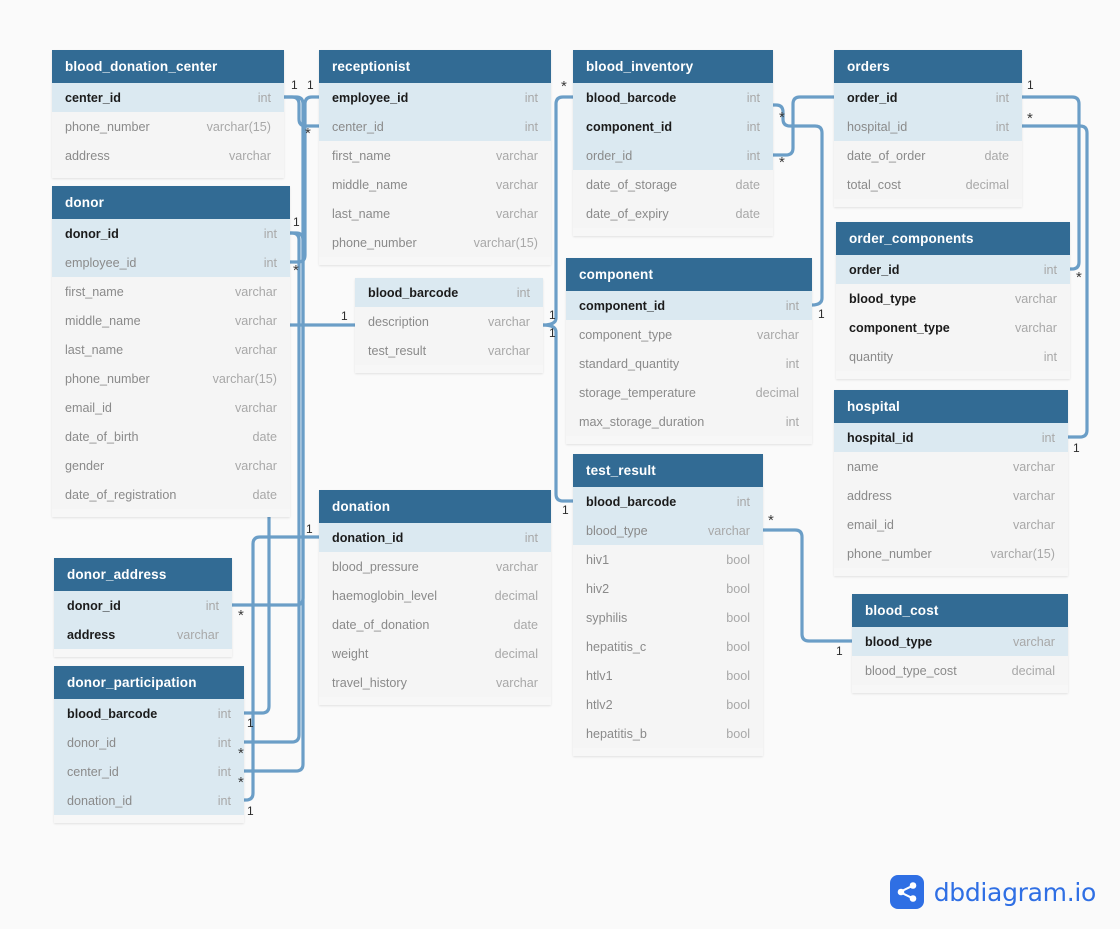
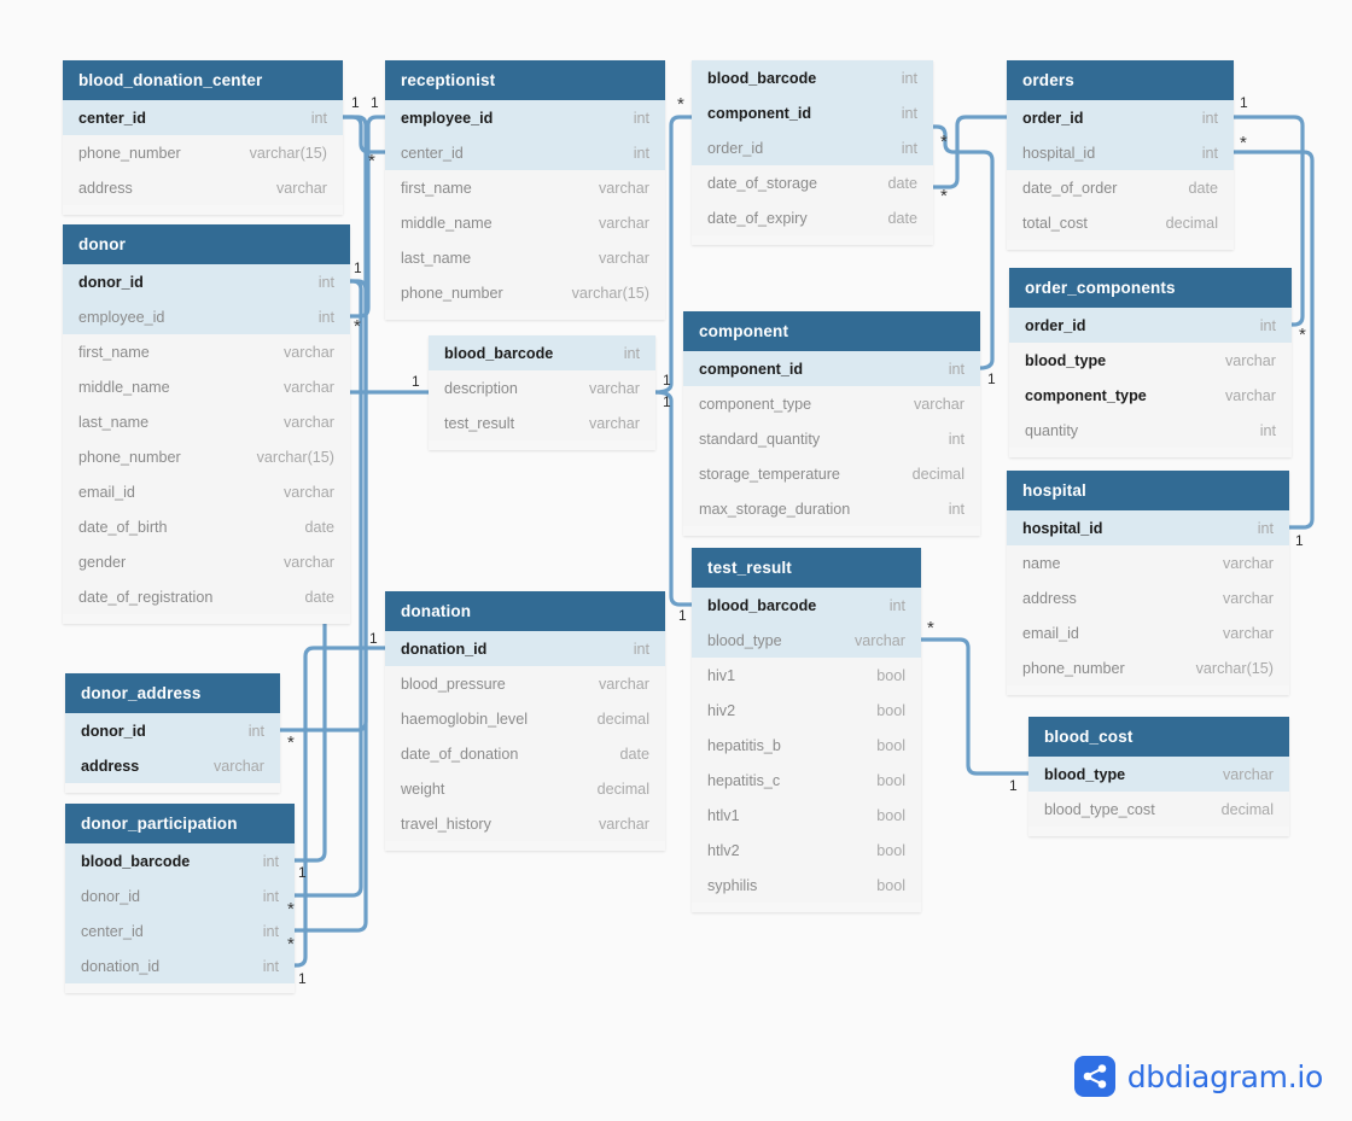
  blood_donation_center
  center_id
  int
  phone_number
  varchar(15)
  address
  varchar
  receptionist
  employee_id
  int
  center_id
  int
  first_name
  varchar
  middle_name
  varchar
  last_name
  varchar
  phone_number
  varchar(15)
- blood_inventory
  blood_barcode
  int
  component_id
  int
  order_id
  int
  date_of_storage
  date
  date_of_expiry
  date
  orders
  order_id
  int
  hospital_id
  int
  date_of_order
  date
  total_cost
  decimal
  donor
  donor_id
  int
  employee_id
  int
  first_name
  varchar
  middle_name
  varchar
  last_name
  varchar
  phone_number
  varchar(15)
  email_id
  varchar
  date_of_birth
  date
  gender
  varchar
  date_of_registration
  date
  order_components
  order_id
  int
  blood_type
  varchar
  component_type
  varchar
  quantity
  int
  component
  component_id
  int
  component_type
  varchar
  standard_quantity
  int
  storage_temperature
  decimal
  max_storage_duration
  int
  blood_barcode
  int
  description
  varchar
  test_result
  varchar
  hospital
  hospital_id
  int
  name
  varchar
  address
  varchar
  email_id
  varchar
  phone_number
  varchar(15)
  test_result
  blood_barcode
  int
  blood_type
  varchar
  hiv1
  bool
  hiv2
  bool
- syphilis
+ hepatitis_b
  bool
  hepatitis_c
  bool
  htlv1
  bool
  htlv2
  bool
- hepatitis_b
+ syphilis
  bool
  donation
  donation_id
  int
  blood_pressure
  varchar
  haemoglobin_level
  decimal
  date_of_donation
  date
  weight
  decimal
  travel_history
  varchar
  donor_address
  donor_id
  int
  address
  varchar
  blood_cost
  blood_type
  varchar
  blood_type_cost
  decimal
  donor_participation
  blood_barcode
  int
  donor_id
  int
  center_id
  int
  donation_id
  int
  1
  1
  *
  1
  *
  *
  1
  1
  1
  1
  *
  *
  1
  *
  *
  1
  *
  1
  1
  1
  *
  1
  *
  *
  1
  dbdiagram.io
